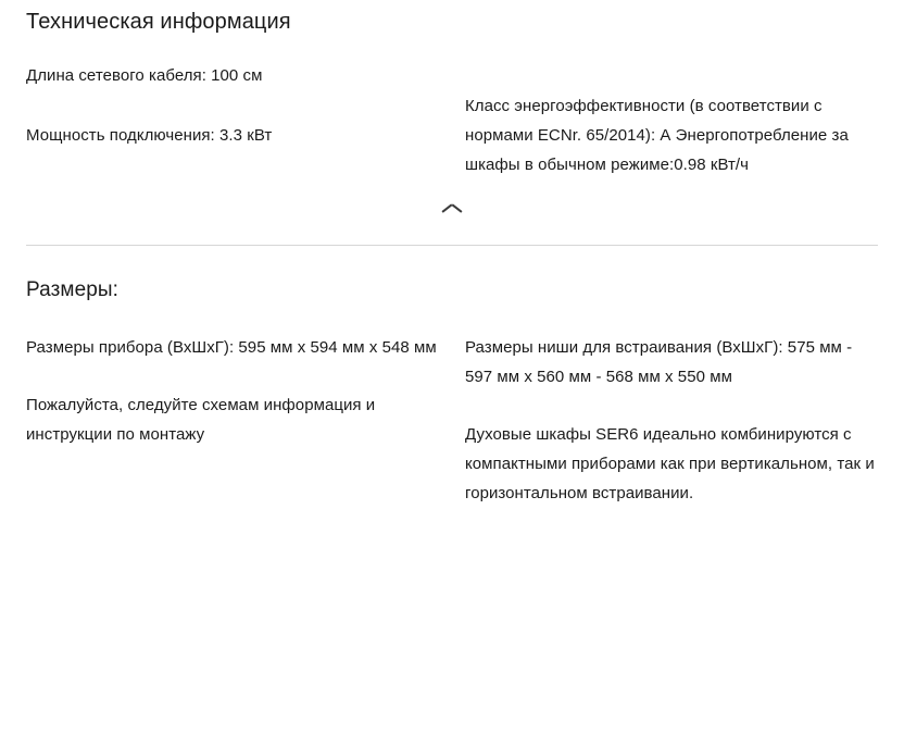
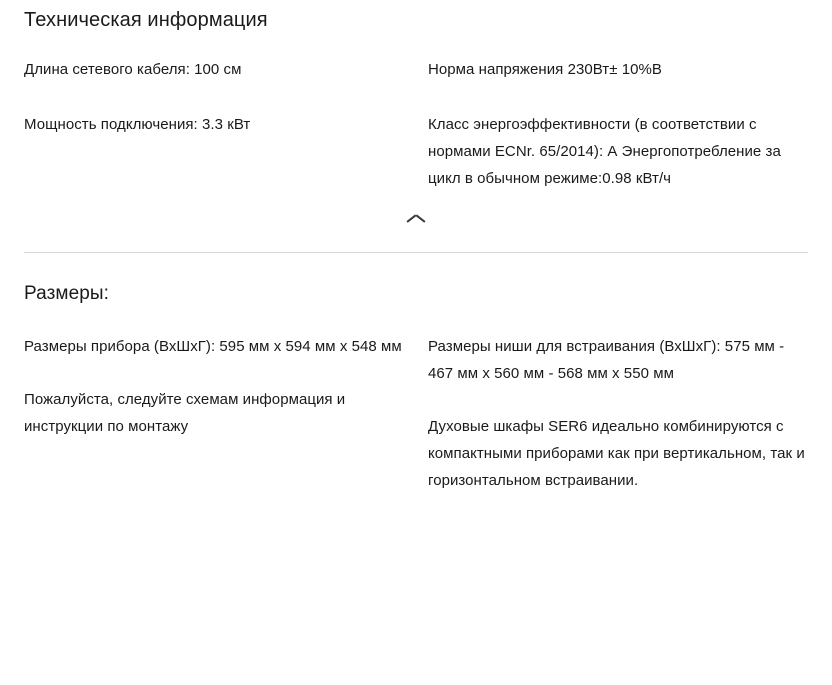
  Техническая информация
  Длина сетевого кабеля: 100 см
  Мощность подключения: 3.3 кВт
+ Норма напряжения 230Вт± 10%В
- Класс энергоэффективности (в соответствии с нормами ECNr. 65/2014): А Энергопотребление за шкафы в обычном режиме:0.98 кВт/ч
+ Класс энергоэффективности (в соответствии с нормами ECNr. 65/2014): А Энергопотребление за цикл в обычном режиме:0.98 кВт/ч
  Размеры:
  Размеры прибора (ВхШхГ): 595 мм x 594 мм x 548 мм
  Пожалуйста, следуйте схемам информация и инструкции по монтажу
- Размеры ниши для встраивания (ВхШхГ): 575 мм - 597 мм x 560 мм - 568 мм x 550 мм
+ Размеры ниши для встраивания (ВхШхГ): 575 мм - 467 мм x 560 мм - 568 мм x 550 мм
  Духовые шкафы SER6 идеально комбинируются с компактными приборами как при вертикальном, так и горизонтальном встраивании.
